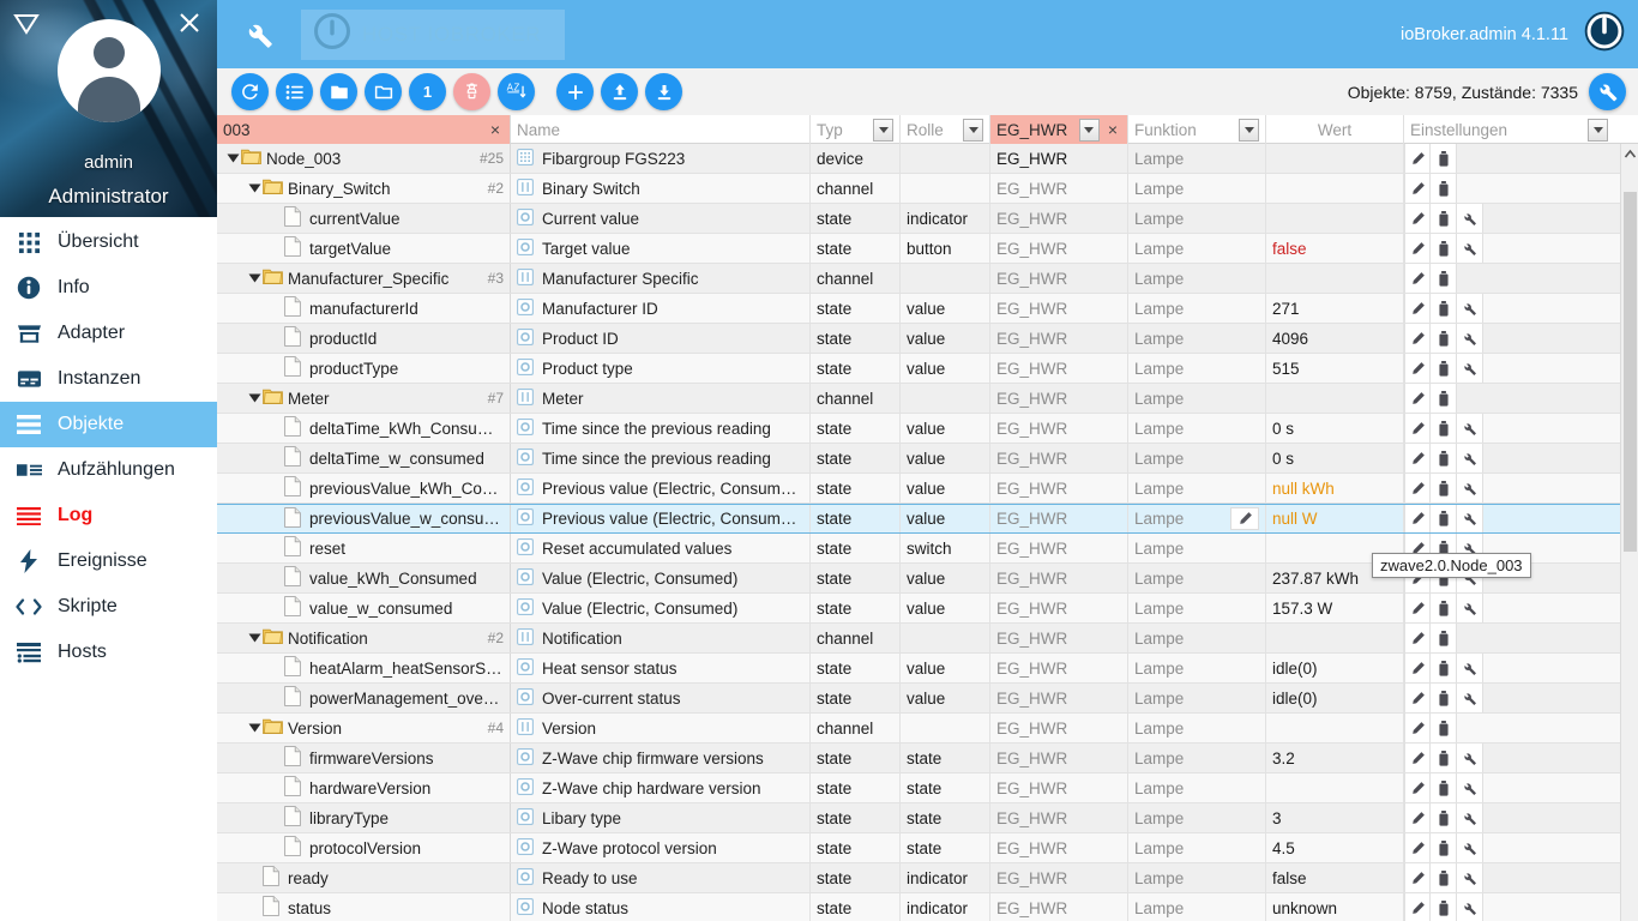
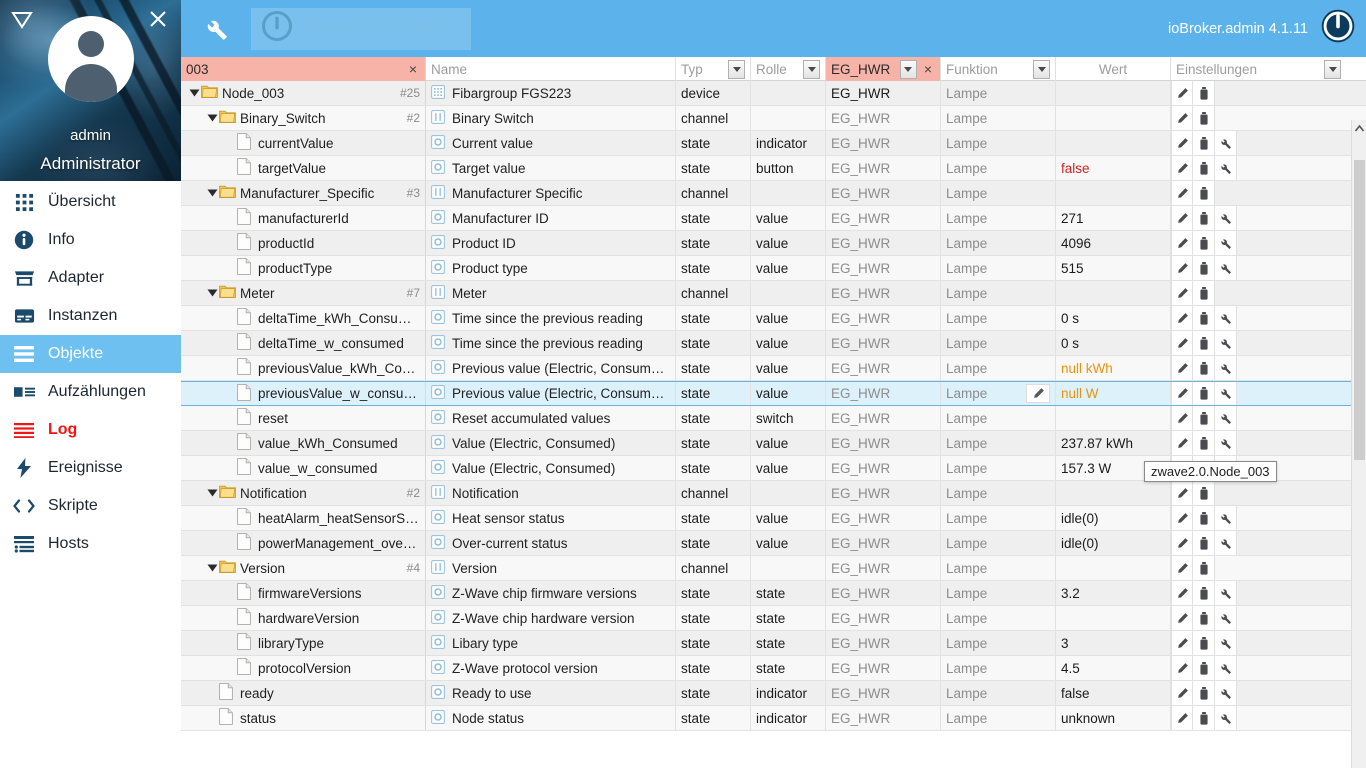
  admin
  Administrator
  Übersicht
  Info
  Adapter
  Instanzen
  Objekte
  Aufzählungen
  Log
  Ereignisse
  Skripte
  Hosts
  ioBroker.admin 4.1.11
- 1
- A
- Z
- Objekte: 8759, Zustände: 7335
  003
  ×
  Name
  Typ
  Rolle
  EG_HWR
  ×
  Funktion
  Wert
  Einstellungen
  Node_003
  #25
  Fibargroup FGS223
  device
  EG_HWR
  Lampe
  Binary_Switch
  #2
  Binary Switch
  channel
  EG_HWR
  Lampe
  currentValue
  Current value
  state
  indicator
  EG_HWR
  Lampe
  targetValue
  Target value
  state
  button
  EG_HWR
  Lampe
  false
  Manufacturer_Specific
  #3
  Manufacturer Specific
  channel
  EG_HWR
  Lampe
  manufacturerId
  Manufacturer ID
  state
  value
  EG_HWR
  Lampe
  271
  productId
  Product ID
  state
  value
  EG_HWR
  Lampe
  4096
  productType
  Product type
  state
  value
  EG_HWR
  Lampe
  515
  Meter
  #7
  Meter
  channel
  EG_HWR
  Lampe
  deltaTime_kWh_Consume
  Time since the previous reading
  state
  value
  EG_HWR
  Lampe
  0 s
  deltaTime_w_consumed
  Time since the previous reading
  state
  value
  EG_HWR
  Lampe
  0 s
  previousValue_kWh_Consu
  Previous value (Electric, Consum…
  state
  value
  EG_HWR
  Lampe
  null kWh
  previousValue_w_consume
  Previous value (Electric, Consum…
  state
  value
  EG_HWR
  Lampe
  null W
  reset
  Reset accumulated values
  state
  switch
  EG_HWR
  Lampe
  value_kWh_Consumed
  Value (Electric, Consumed)
  state
  value
  EG_HWR
  Lampe
  237.87 kWh
  value_w_consumed
  Value (Electric, Consumed)
  state
  value
  EG_HWR
  Lampe
  157.3 W
  Notification
  #2
  Notification
  channel
  EG_HWR
  Lampe
  heatAlarm_heatSensorStat
  Heat sensor status
  state
  value
  EG_HWR
  Lampe
  idle(0)
  powerManagement_over-c
  Over-current status
  state
  value
  EG_HWR
  Lampe
  idle(0)
  Version
  #4
  Version
  channel
  EG_HWR
  Lampe
  firmwareVersions
  Z-Wave chip firmware versions
  state
  state
  EG_HWR
  Lampe
  3.2
  hardwareVersion
  Z-Wave chip hardware version
  state
  state
  EG_HWR
  Lampe
  libraryType
  Libary type
  state
  state
  EG_HWR
  Lampe
  3
  protocolVersion
  Z-Wave protocol version
  state
  state
  EG_HWR
  Lampe
  4.5
  ready
  Ready to use
  state
  indicator
  EG_HWR
  Lampe
  false
  status
  Node status
  state
  indicator
  EG_HWR
  Lampe
  unknown
  zwave2.0.Node_003
